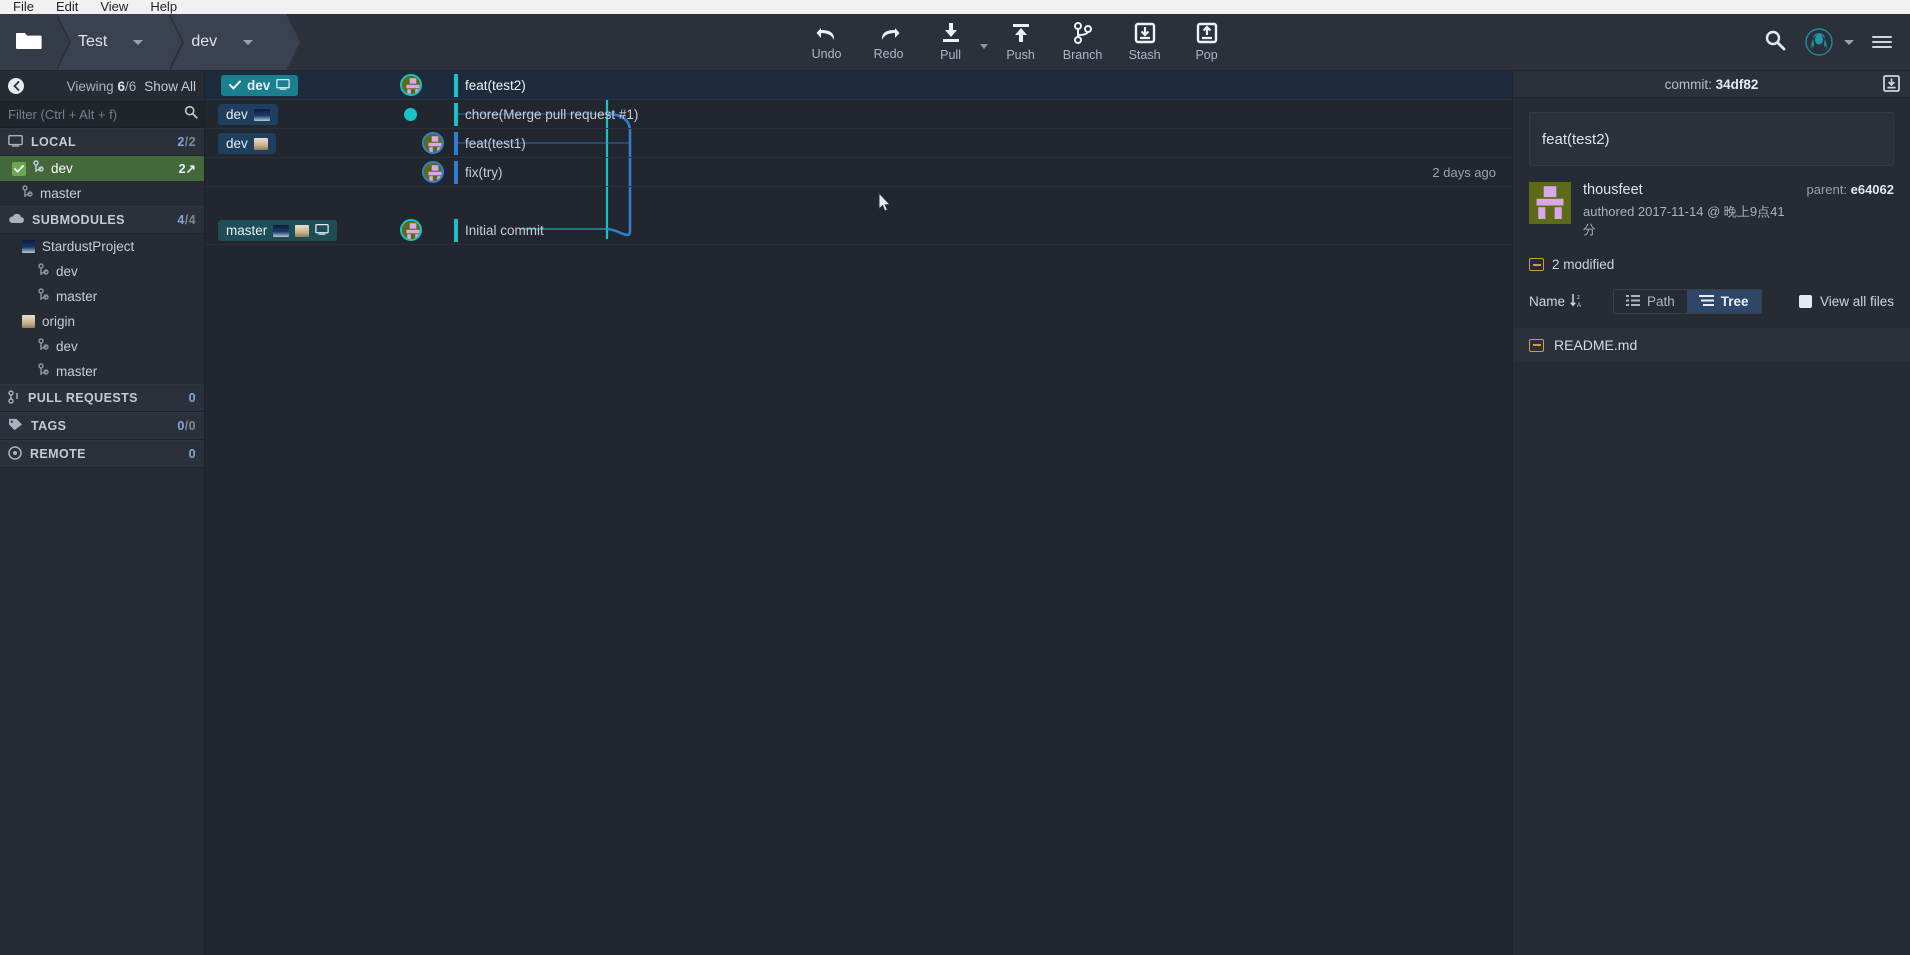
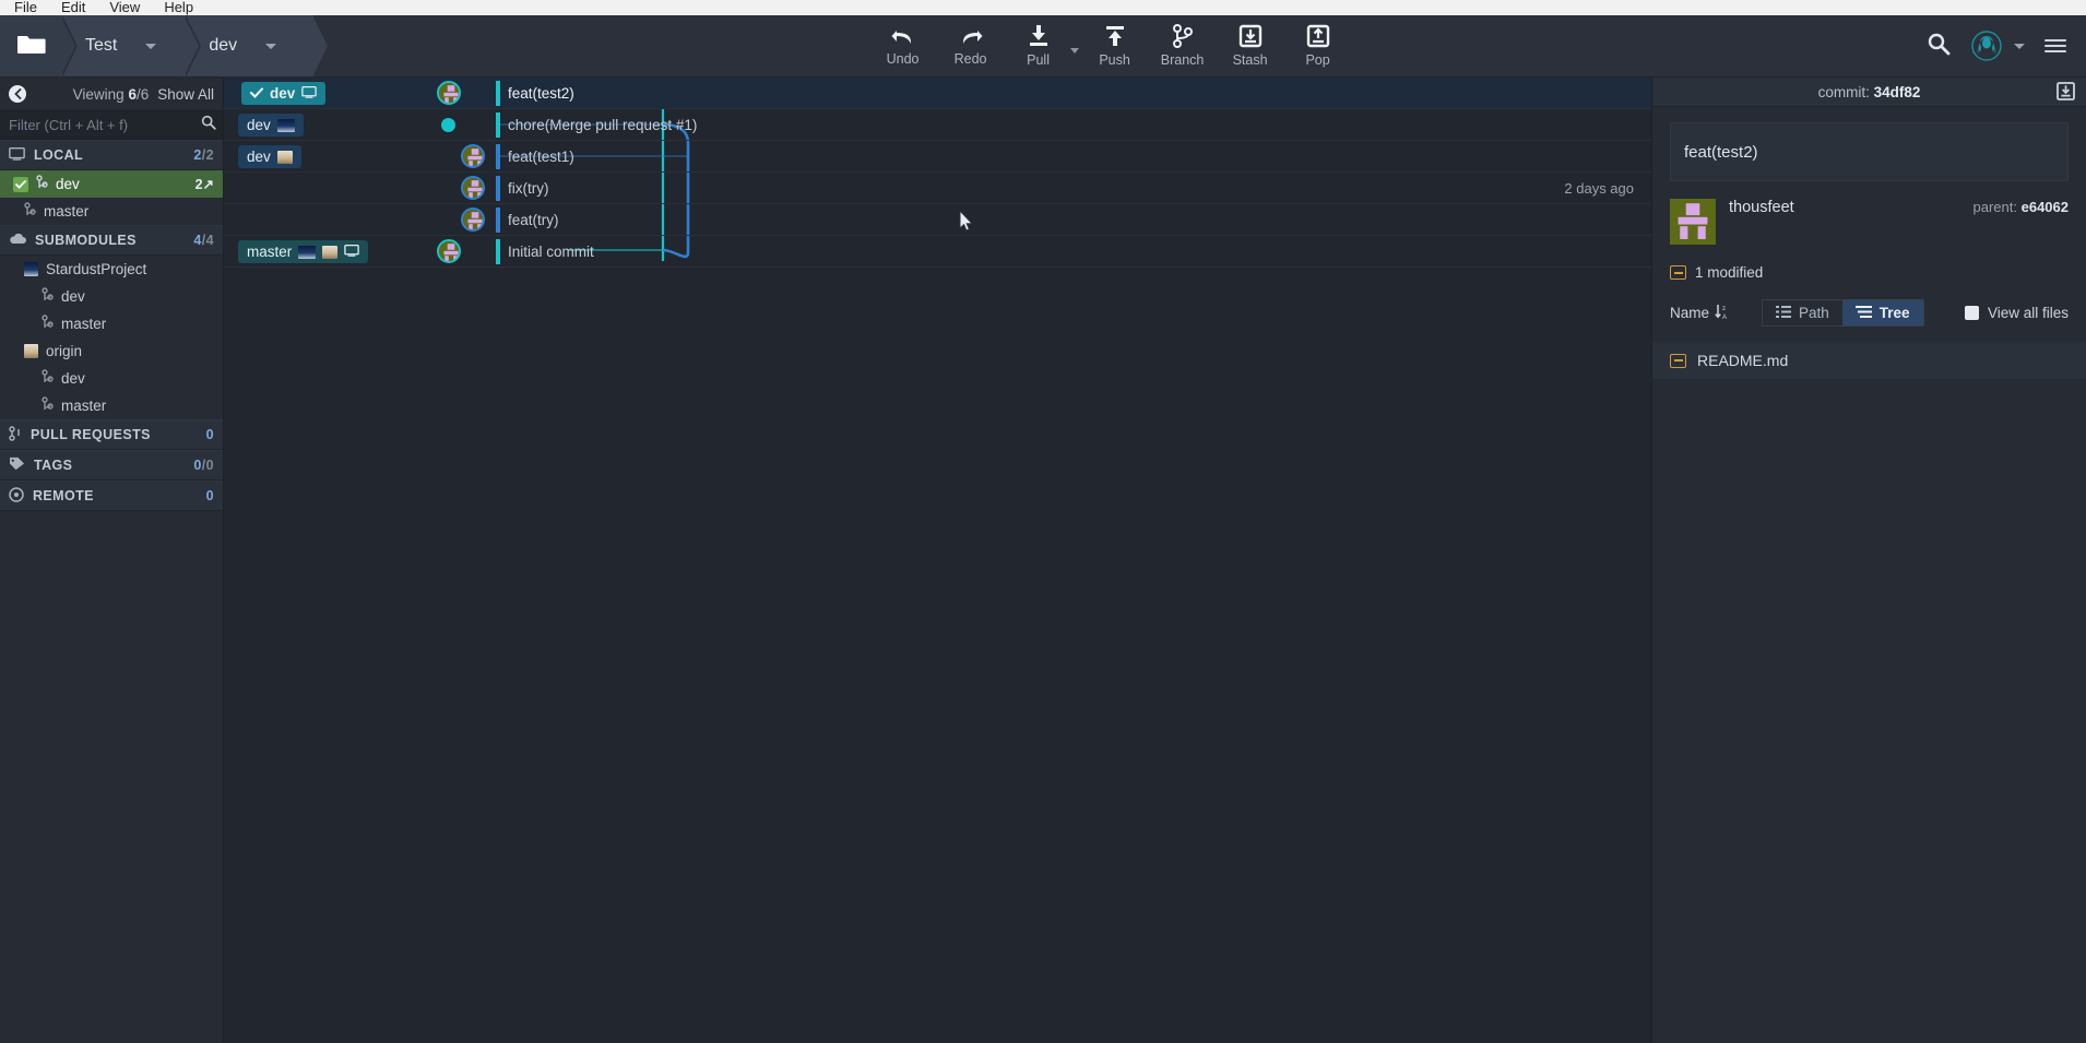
  File
  Edit
  View
  Help
  Test
  dev
  Undo
  Redo
  Pull
  Push
  Branch
  Stash
  Pop
  Viewing 6/6
  Show All
  Filter (Ctrl + Alt + f)
  LOCAL
  2/2
  dev
  2↗
  master
  SUBMODULES
  4/4
  StardustProject
  dev
  master
  origin
  dev
  master
  PULL REQUESTS
  0
  TAGS
  0/0
  REMOTE
  0
  dev
  feat(test2)
  dev
  chore(Merge pull request #1)
  dev
  feat(test1)
  fix(try)
  2 days ago
+ feat(try)
  master
  Initial commit
  commit:
  34df82
  feat(test2)
  thousfeet
- authored 2017-11-14 @ 晚上9点41分
  parent: e64062
- 2 modified
+ 1 modified
  Name
  Path
  Tree
  View all files
  README.md
